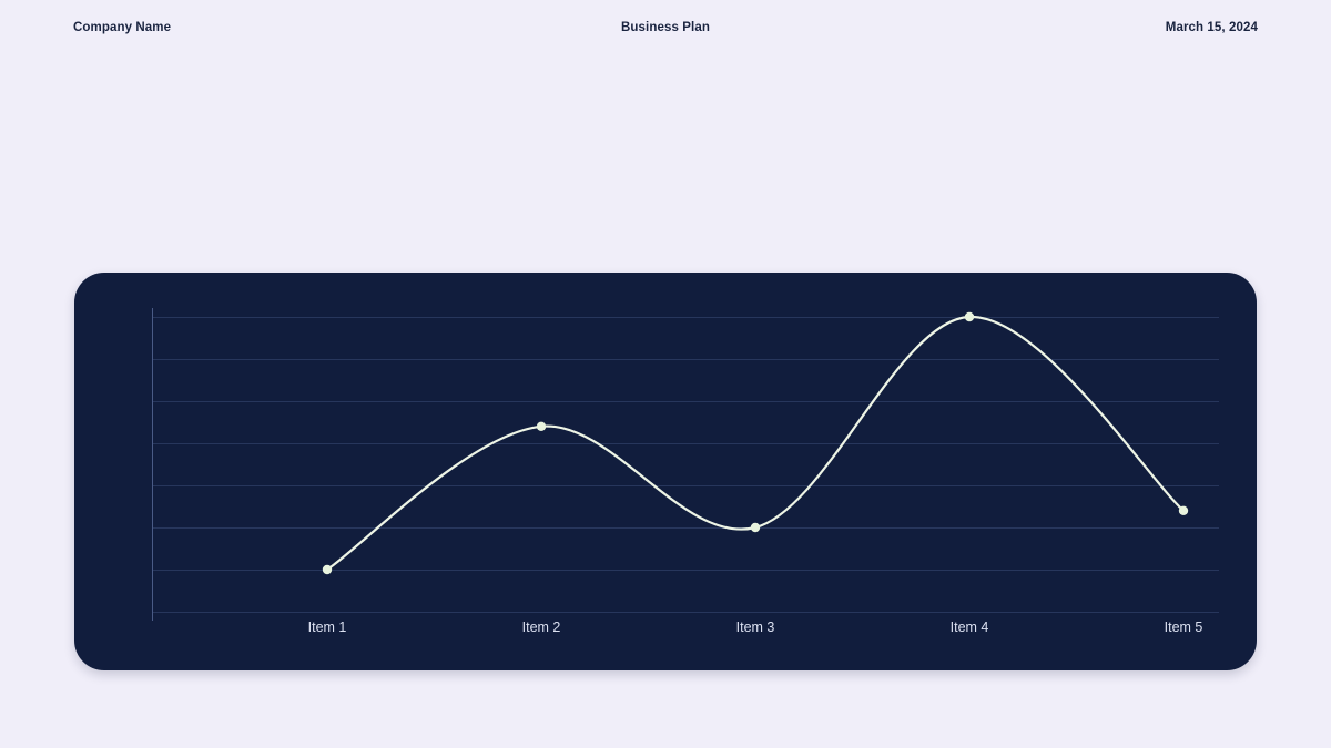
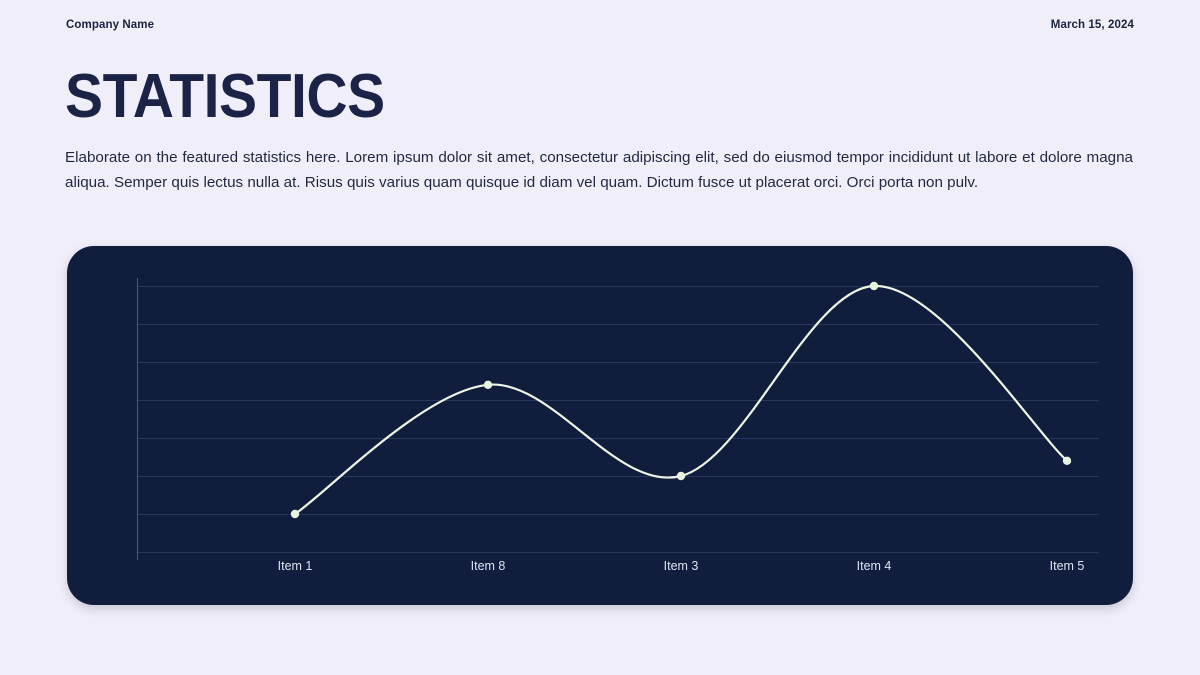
  Company Name
- Business Plan
  March 15, 2024
+ STATISTICS
+ Elaborate on the featured statistics here. Lorem ipsum dolor sit amet, consectetur adipiscing elit, sed do eiusmod tempor incididunt ut labore et dolore magna aliqua. Semper quis lectus nulla at. Risus quis varius quam quisque id diam vel quam. Dictum fusce ut placerat orci. Orci porta non pulv.
  Item 1
- Item 2
+ Item 8
  Item 3
  Item 4
  Item 5
